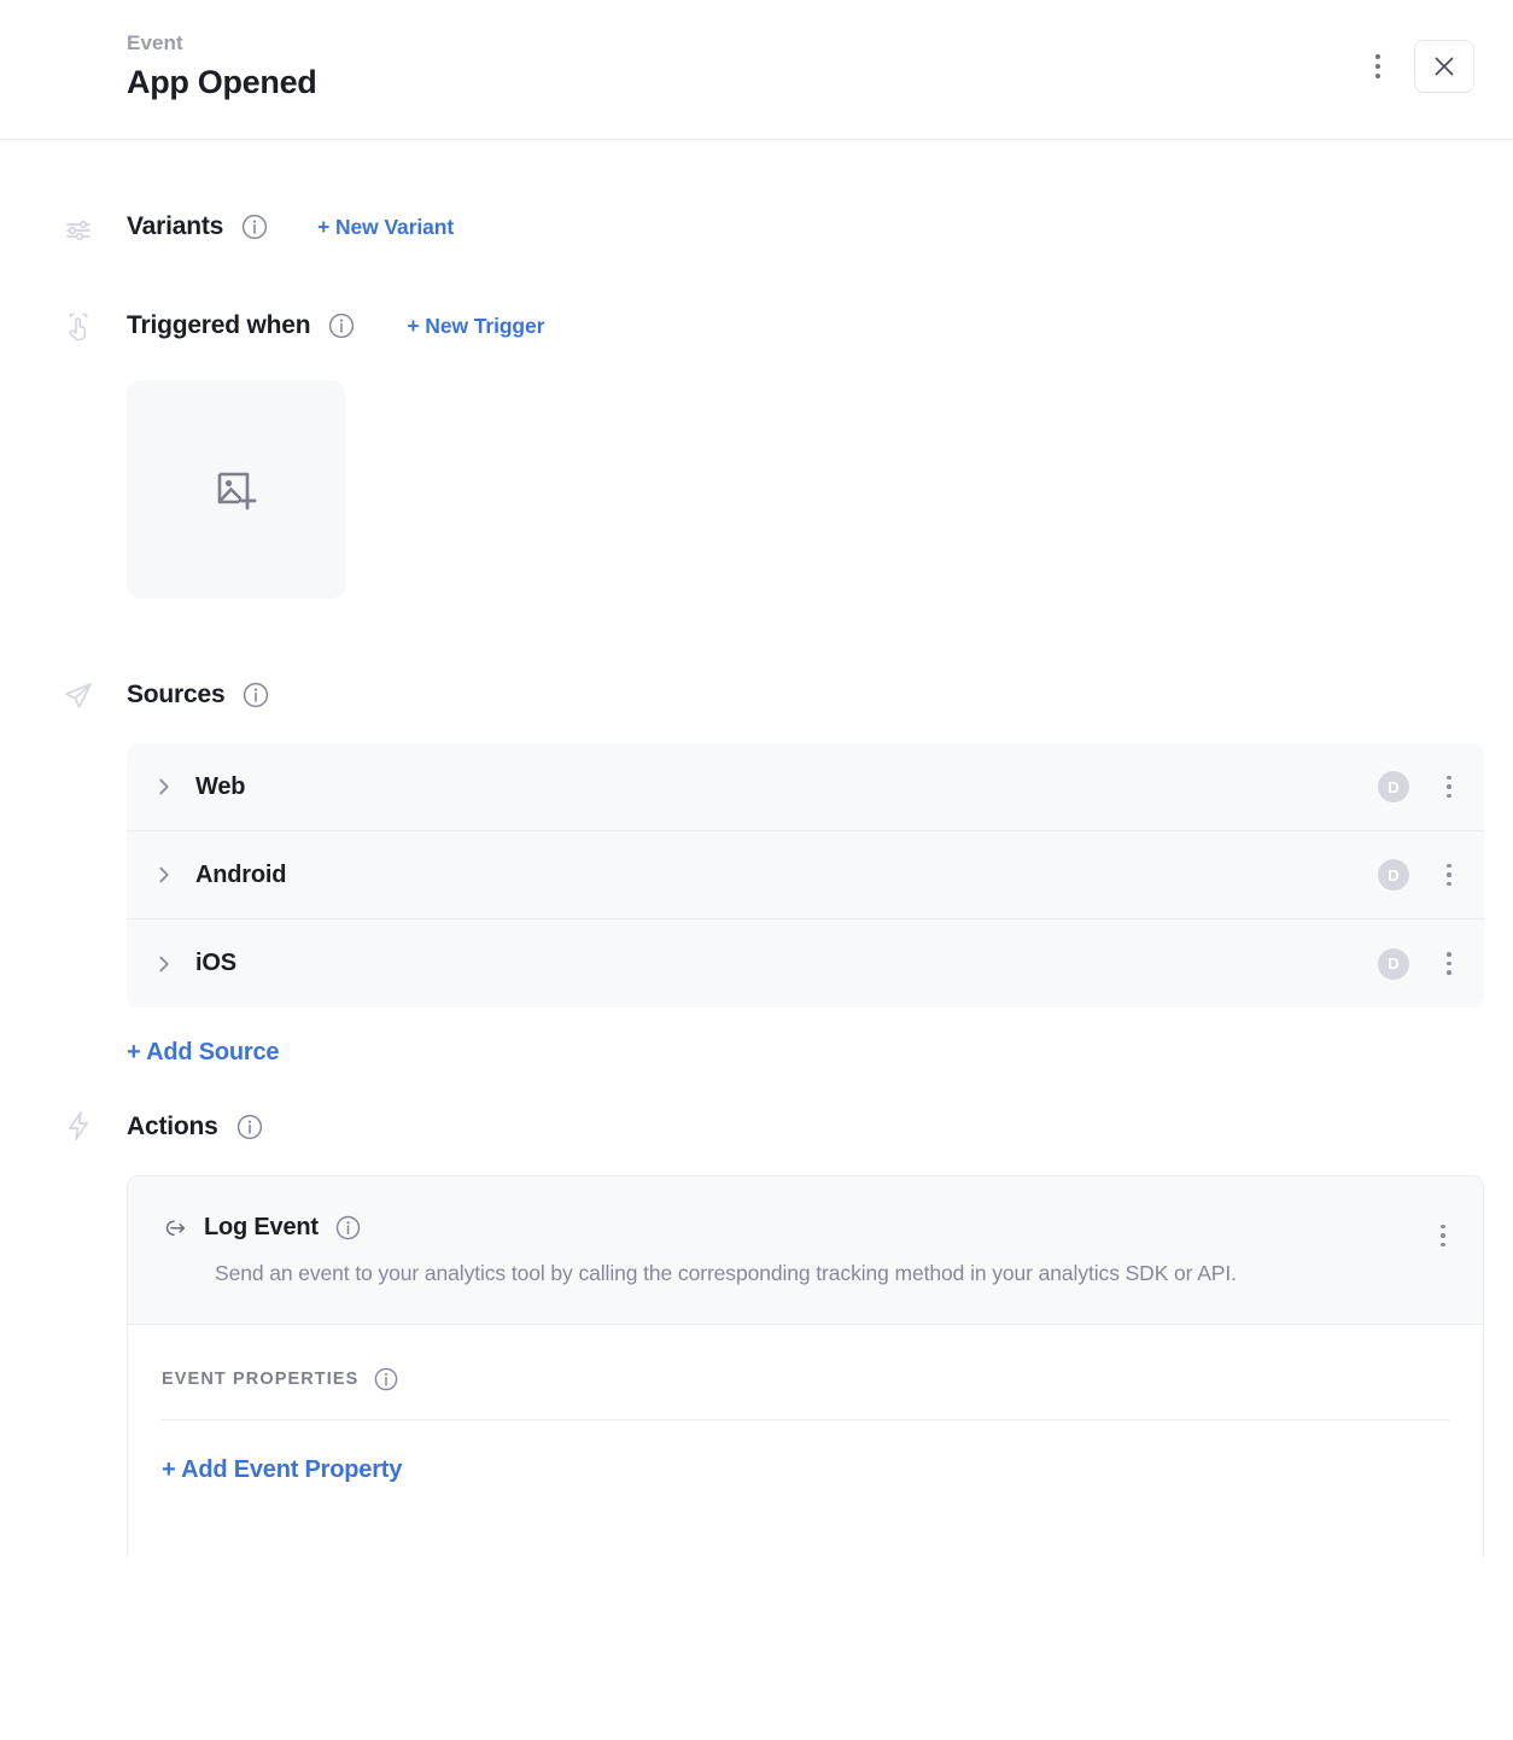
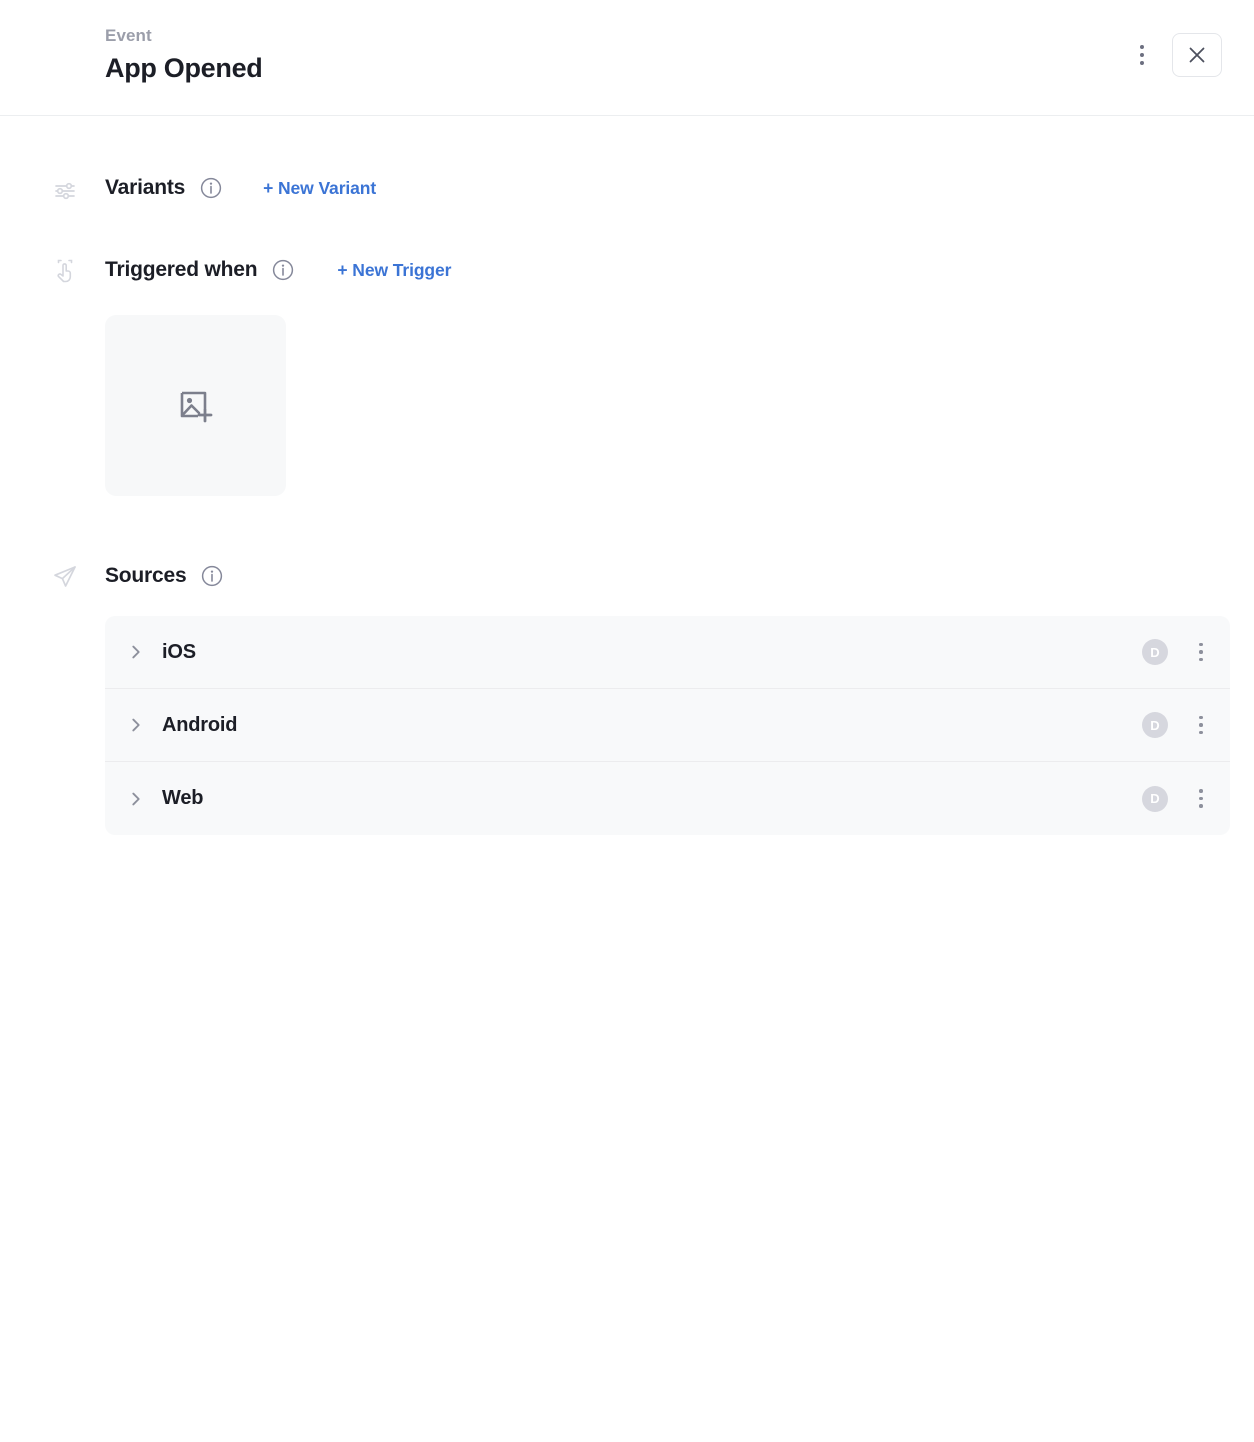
  Event
  App Opened
  Variants
  + New Variant
  Triggered when
  + New Trigger
  Sources
- Web
+ iOS
  D
  Android
  D
- iOS
+ Web
  D
- + Add Source
- Actions
- Log Event
- Send an event to your analytics tool by calling the corresponding tracking method in your analytics SDK or API.
- EVENT PROPERTIES
- + Add Event Property
